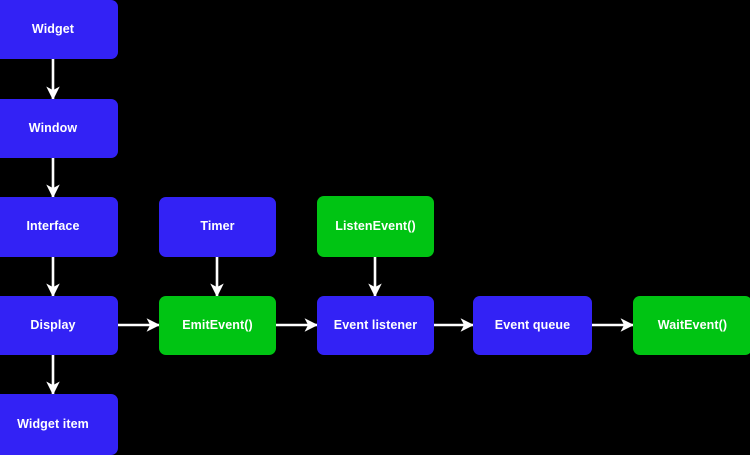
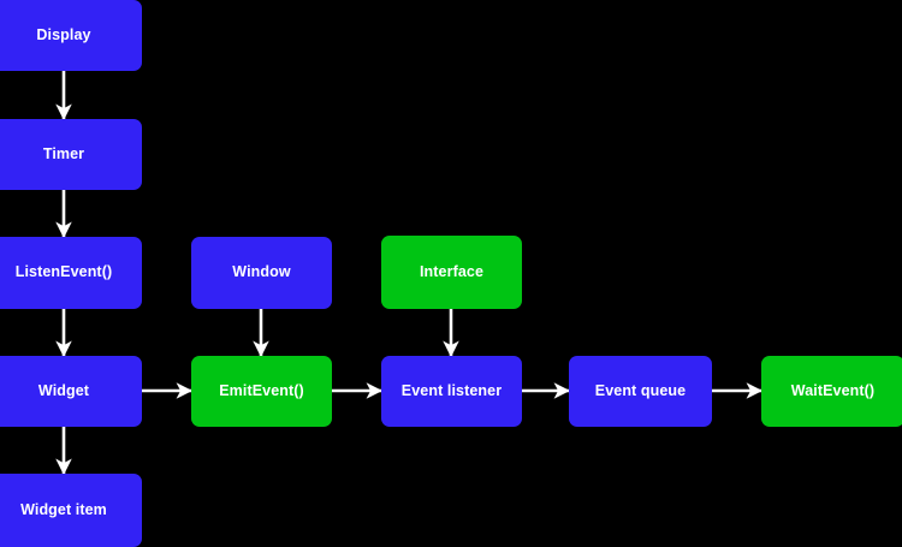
- Widget
+ Display
- Window
+ Timer
- Interface
+ ListenEvent()
- Display
+ Widget
  Widget item
- Timer
+ Window
  EmitEvent()
- ListenEvent()
+ Interface
  Event listener
  Event queue
  WaitEvent()
